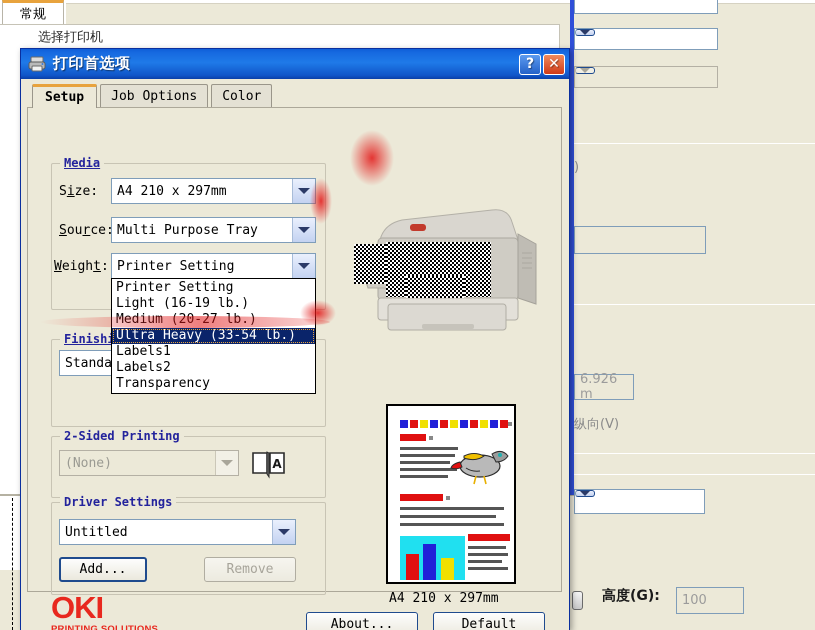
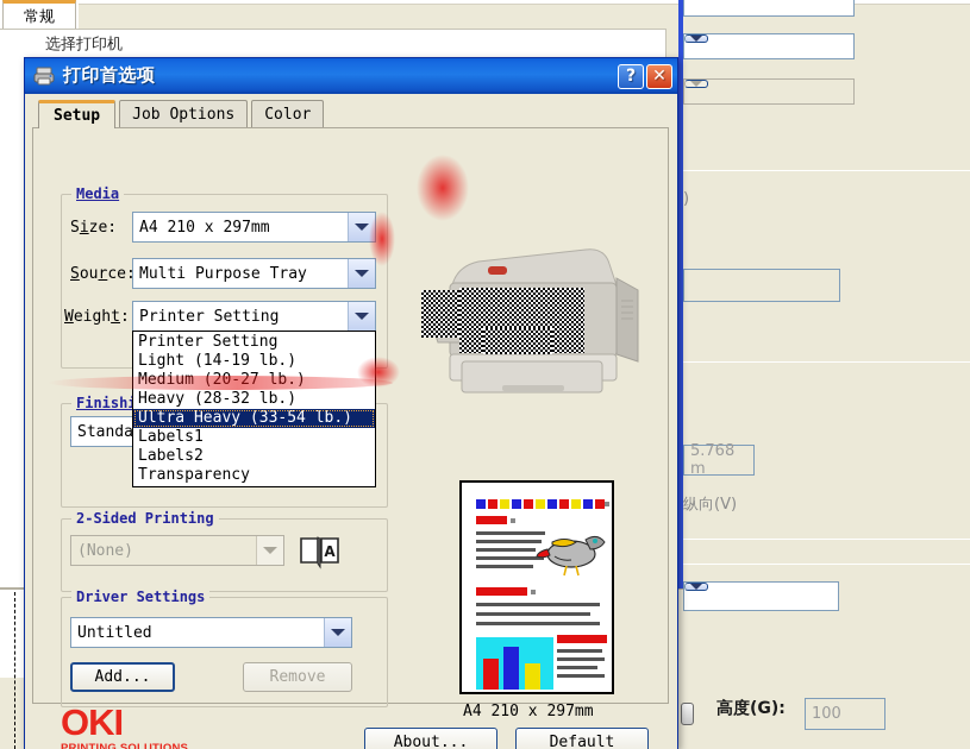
  常规
  选择打印机
  )
- 6.926 m
+ 5.768 m
  纵向(V)
  高度(G):
  100
  打印首选项
  ?
  ✕
  Setup
  Job Options
  Color
  Media
  Size:
  A4 210 x 297mm
  Source:
  Multi Purpose Tray
  Weight:
  Printer Setting
  Printer Setting
- Light (16-19 lb.)
+ Light (14-19 lb.)
+ Heavy (28-32 lb.)
  Ultra Heavy (33-54 lb.)
  Labels1
  Labels2
  Transparency
  Standa
  2-Sided Printing
  (None)
  A
  Driver Settings
  Untitled
  Add...
  Remove
  A4 210 x 297mm
  OKI
  About...
  Default
